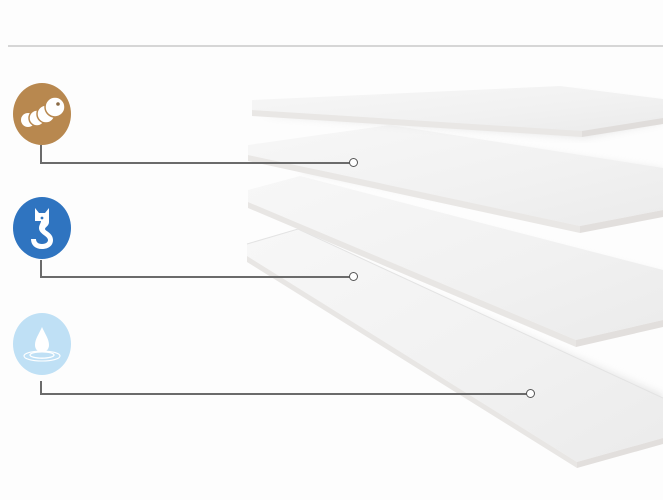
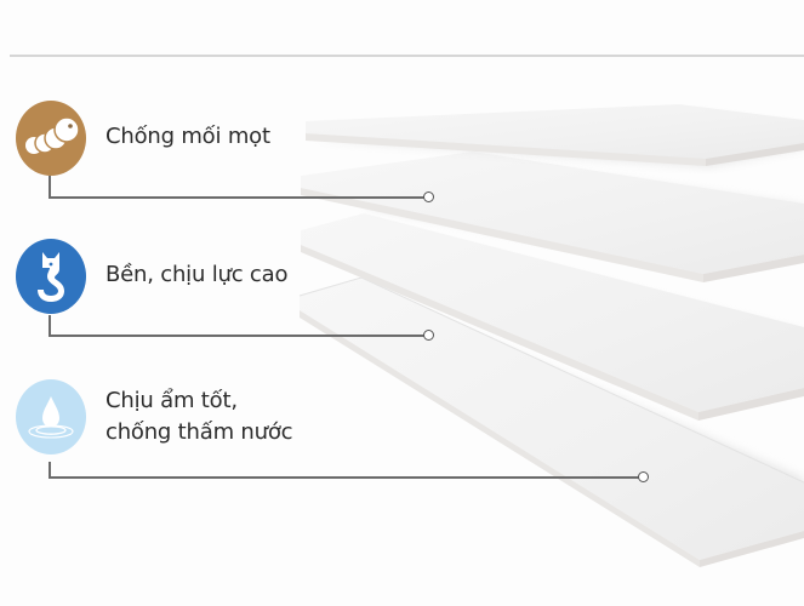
+ Chống mối mọt
+ Bền, chịu lực cao
+ Chịu ẩm tốt,
+ chống thấm nước
